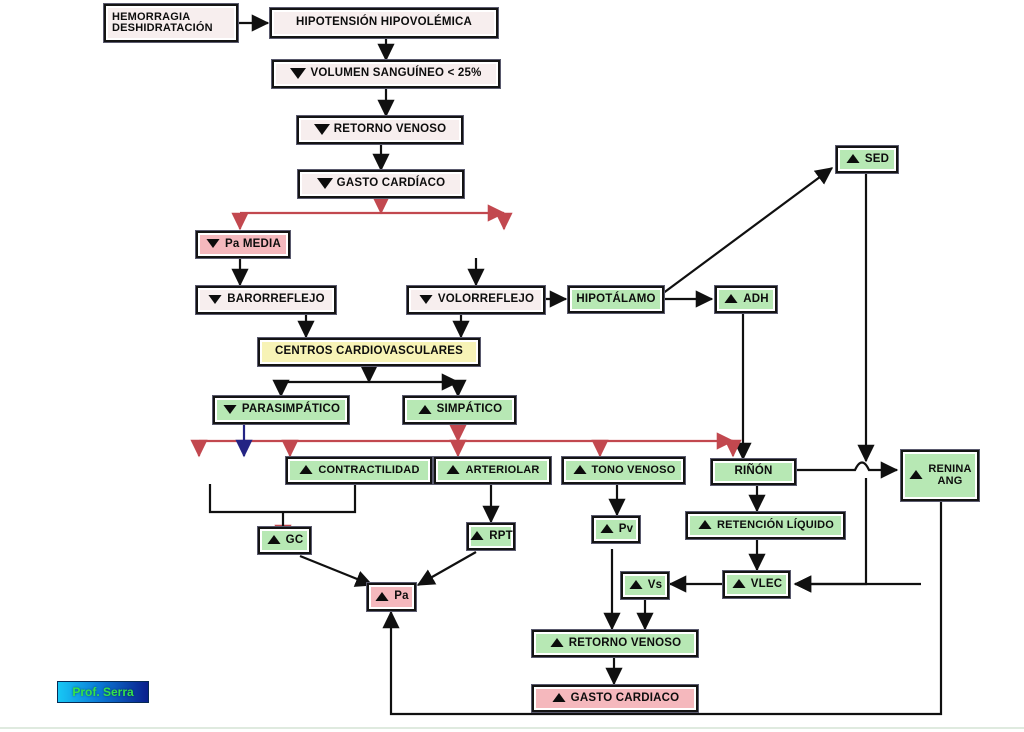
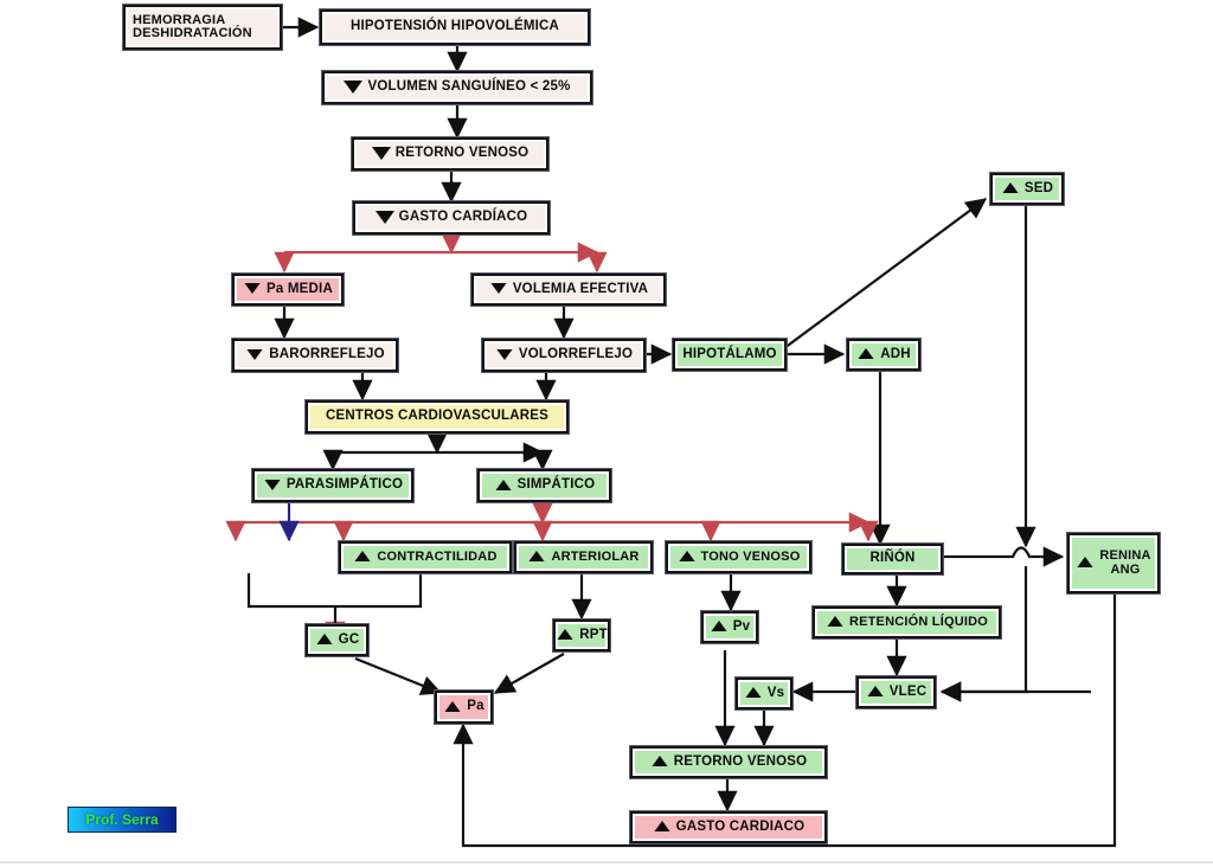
  HEMORRAGIA
  DESHIDRATACIÓN
  HIPOTENSIÓN HIPOVOLÉMICA
  VOLUMEN SANGUÍNEO < 25%
  RETORNO VENOSO
  GASTO CARDÍACO
  Pa MEDIA
+ VOLEMIA EFECTIVA
  BARORREFLEJO
  VOLORREFLEJO
  HIPOTÁLAMO
  ADH
  SED
  CENTROS CARDIOVASCULARES
  PARASIMPÁTICO
  SIMPÁTICO
  CONTRACTILIDAD
  ARTERIOLAR
  TONO VENOSO
  RIÑÓN
  RENINA
  ANG
  GC
  RPT
  Pv
  RETENCIÓN LÍQUIDO
  Pa
  Vs
  VLEC
  RETORNO VENOSO
  GASTO CARDIACO
  Prof. Serra
